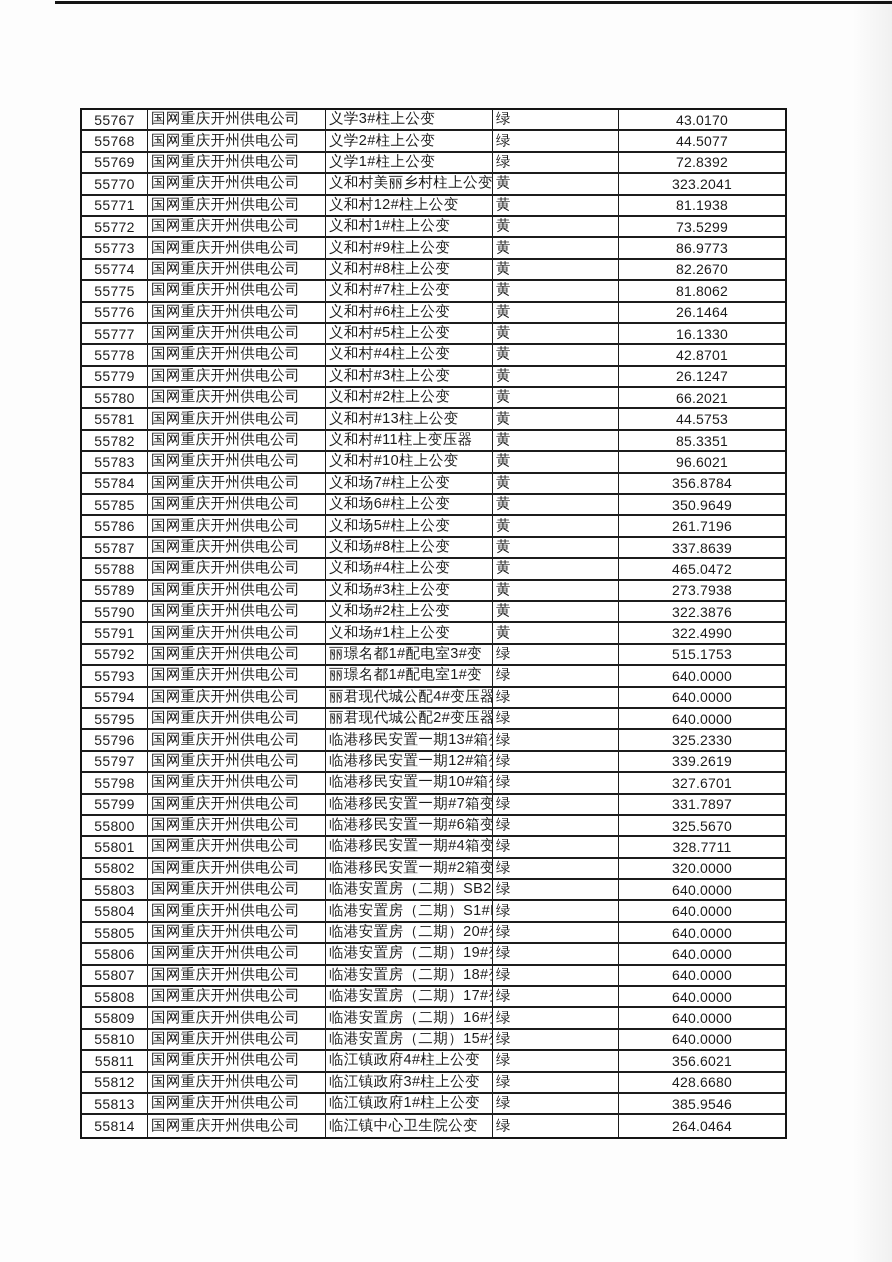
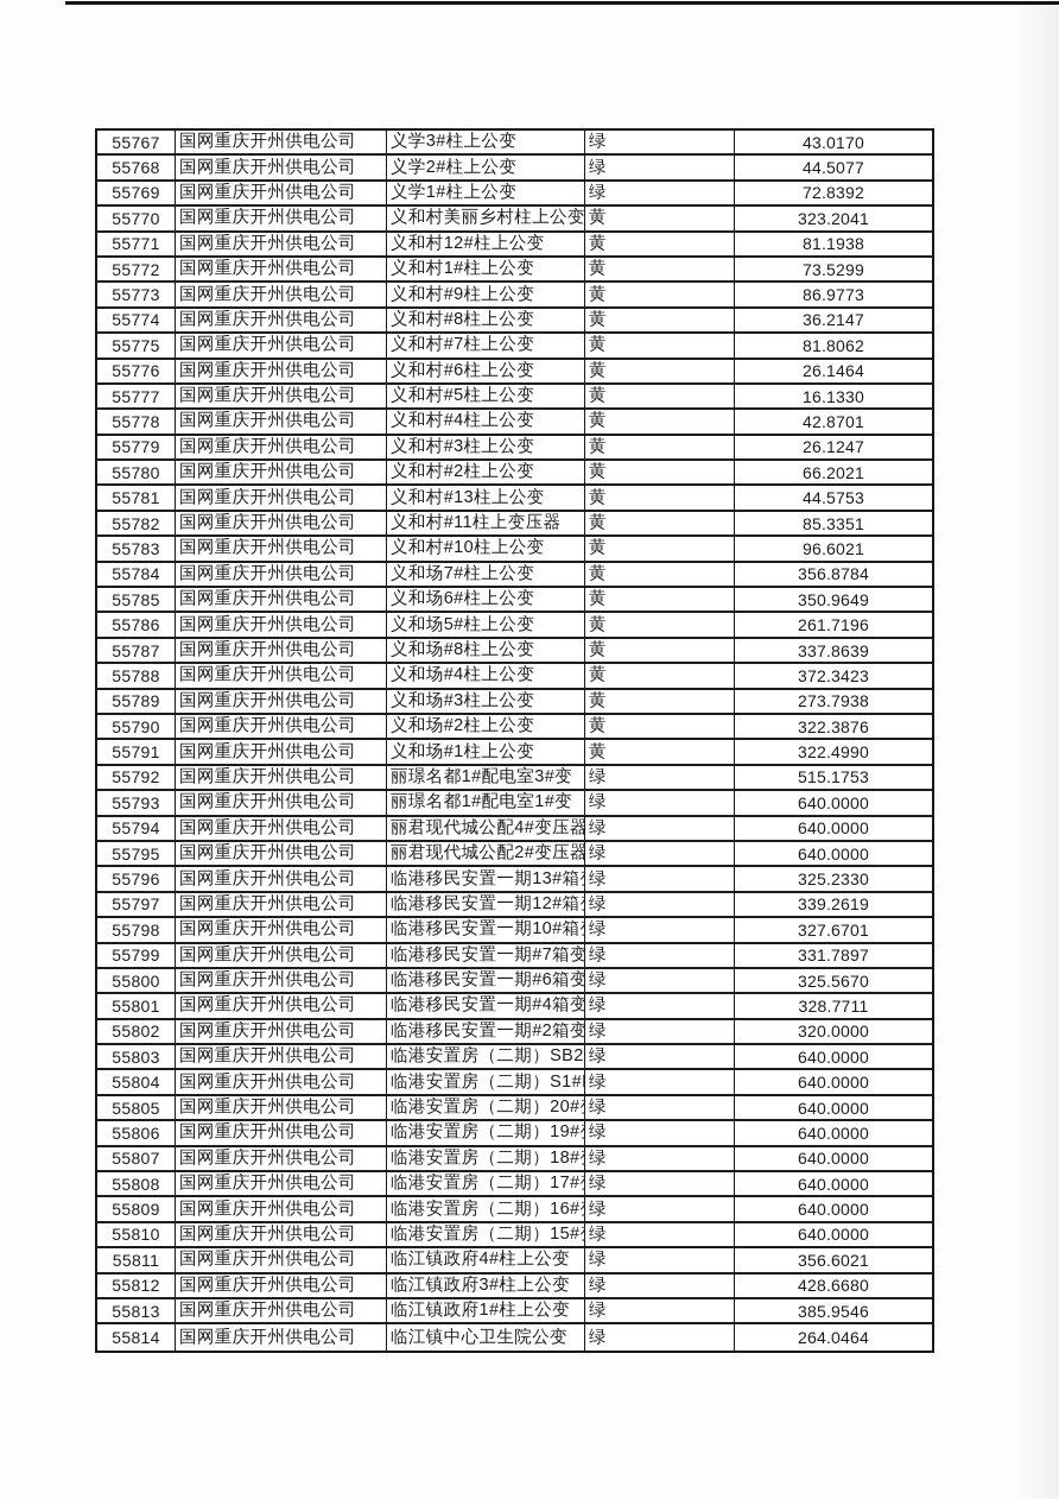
  55767
  国网重庆开州供电公司
  义学3#柱上公变
  绿
  43.0170
  55768
  国网重庆开州供电公司
  义学2#柱上公变
  绿
  44.5077
  55769
  国网重庆开州供电公司
  义学1#柱上公变
  绿
  72.8392
  55770
  国网重庆开州供电公司
  义和村美丽乡村柱上公变
  黄
  323.2041
  55771
  国网重庆开州供电公司
  义和村12#柱上公变
  黄
  81.1938
  55772
  国网重庆开州供电公司
  义和村1#柱上公变
  黄
  73.5299
  55773
  国网重庆开州供电公司
  义和村#9柱上公变
  黄
  86.9773
  55774
  国网重庆开州供电公司
  义和村#8柱上公变
  黄
- 82.2670
+ 36.2147
  55775
  国网重庆开州供电公司
  义和村#7柱上公变
  黄
  81.8062
  55776
  国网重庆开州供电公司
  义和村#6柱上公变
  黄
  26.1464
  55777
  国网重庆开州供电公司
  义和村#5柱上公变
  黄
  16.1330
  55778
  国网重庆开州供电公司
  义和村#4柱上公变
  黄
  42.8701
  55779
  国网重庆开州供电公司
  义和村#3柱上公变
  黄
  26.1247
  55780
  国网重庆开州供电公司
  义和村#2柱上公变
  黄
  66.2021
  55781
  国网重庆开州供电公司
  义和村#13柱上公变
  黄
  44.5753
  55782
  国网重庆开州供电公司
  义和村#11柱上变压器
  黄
  85.3351
  55783
  国网重庆开州供电公司
  义和村#10柱上公变
  黄
  96.6021
  55784
  国网重庆开州供电公司
  义和场7#柱上公变
  黄
  356.8784
  55785
  国网重庆开州供电公司
  义和场6#柱上公变
  黄
  350.9649
  55786
  国网重庆开州供电公司
  义和场5#柱上公变
  黄
  261.7196
  55787
  国网重庆开州供电公司
  义和场#8柱上公变
  黄
  337.8639
  55788
  国网重庆开州供电公司
  义和场#4柱上公变
  黄
- 465.0472
+ 372.3423
  55789
  国网重庆开州供电公司
  义和场#3柱上公变
  黄
  273.7938
  55790
  国网重庆开州供电公司
  义和场#2柱上公变
  黄
  322.3876
  55791
  国网重庆开州供电公司
  义和场#1柱上公变
  黄
  322.4990
  55792
  国网重庆开州供电公司
  丽璟名都1#配电室3#变
  绿
  515.1753
  55793
  国网重庆开州供电公司
  丽璟名都1#配电室1#变
  绿
  640.0000
  55794
  国网重庆开州供电公司
  丽君现代城公配4#变压器
  绿
  640.0000
  55795
  国网重庆开州供电公司
  丽君现代城公配2#变压器
  绿
  640.0000
  55796
  国网重庆开州供电公司
  临港移民安置一期13#箱
  绿
  325.2330
  55797
  国网重庆开州供电公司
  临港移民安置一期12#箱
  绿
  339.2619
  55798
  国网重庆开州供电公司
  临港移民安置一期10#箱
  绿
  327.6701
  55799
  国网重庆开州供电公司
  临港移民安置一期#7箱变
  绿
  331.7897
  55800
  国网重庆开州供电公司
  临港移民安置一期#6箱变
  绿
  325.5670
  55801
  国网重庆开州供电公司
  临港移民安置一期#4箱变
  绿
  328.7711
  55802
  国网重庆开州供电公司
  临港移民安置一期#2箱变
  绿
  320.0000
  55803
  国网重庆开州供电公司
  临港安置房（二期）SB2
  绿
  640.0000
  55804
  国网重庆开州供电公司
  临港安置房（二期）S1#
  绿
  640.0000
  55805
  国网重庆开州供电公司
  临港安置房（二期）20#
  绿
  640.0000
  55806
  国网重庆开州供电公司
  临港安置房（二期）19#
  绿
  640.0000
  55807
  国网重庆开州供电公司
  临港安置房（二期）18#
  绿
  640.0000
  55808
  国网重庆开州供电公司
  临港安置房（二期）17#
  绿
  640.0000
  55809
  国网重庆开州供电公司
  临港安置房（二期）16#
  绿
  640.0000
  55810
  国网重庆开州供电公司
  临港安置房（二期）15#
  绿
  640.0000
  55811
  国网重庆开州供电公司
  临江镇政府4#柱上公变
  绿
  356.6021
  55812
  国网重庆开州供电公司
  临江镇政府3#柱上公变
  绿
  428.6680
  55813
  国网重庆开州供电公司
  临江镇政府1#柱上公变
  绿
  385.9546
  55814
  国网重庆开州供电公司
  临江镇中心卫生院公变
  绿
  264.0464
